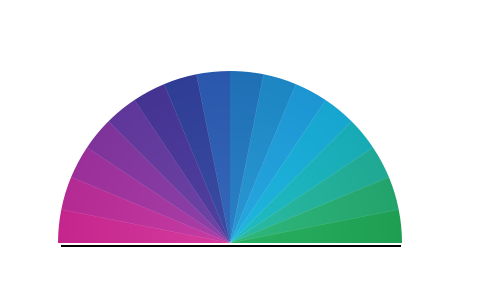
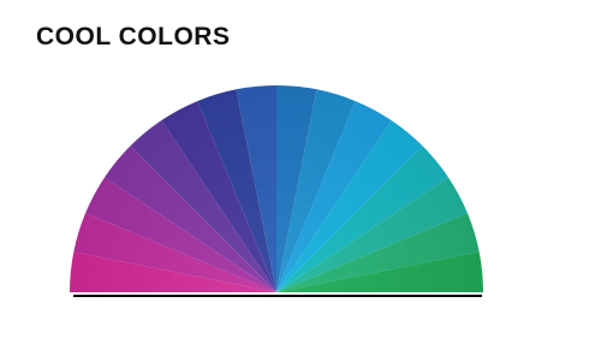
+ COOL COLORS
